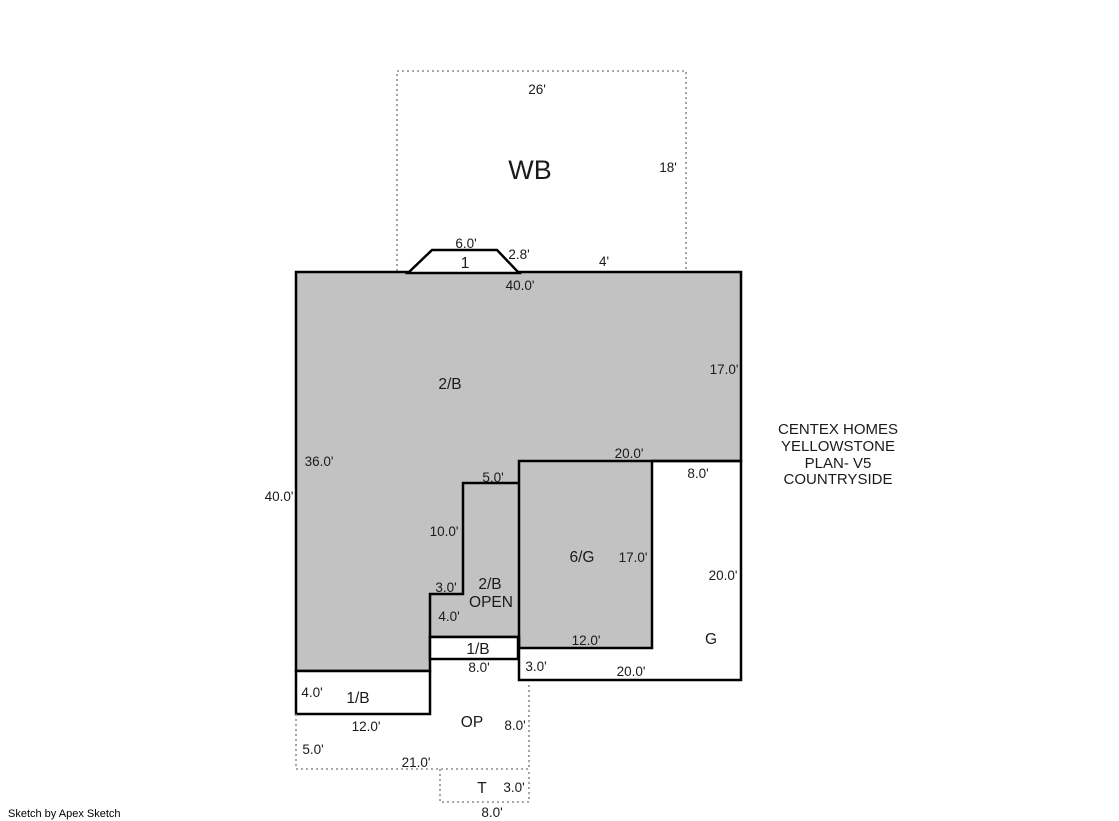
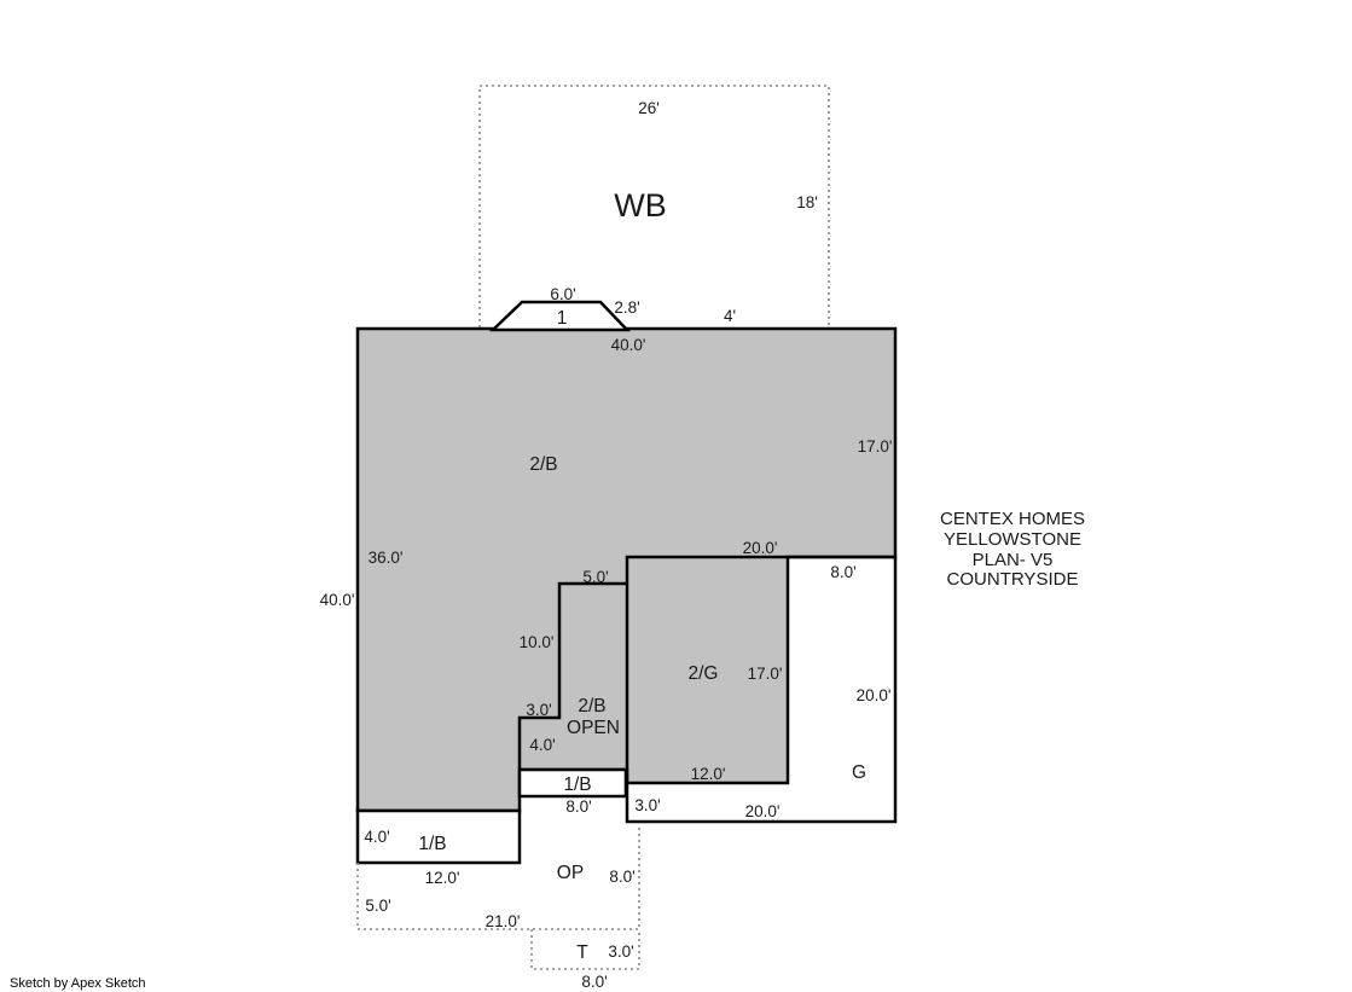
  26'
  WB
  18'
  6.0'
  1
  2.8'
  4'
  40.0'
  2/B
  17.0'
  36.0'
  40.0'
  5.0'
  10.0'
  3.0'
  2/B
  OPEN
  4.0'
  20.0'
- 6/G
+ 2/G
  17.0'
  12.0'
  8.0'
  20.0'
  G
  3.0'
  20.0'
  1/B
  8.0'
  4.0'
  1/B
  12.0'
  OP
  8.0'
  5.0'
  21.0'
  T
  3.0'
  8.0'
  CENTEX HOMES
  YELLOWSTONE
  PLAN- V5
  COUNTRYSIDE
  Sketch by Apex Sketch
